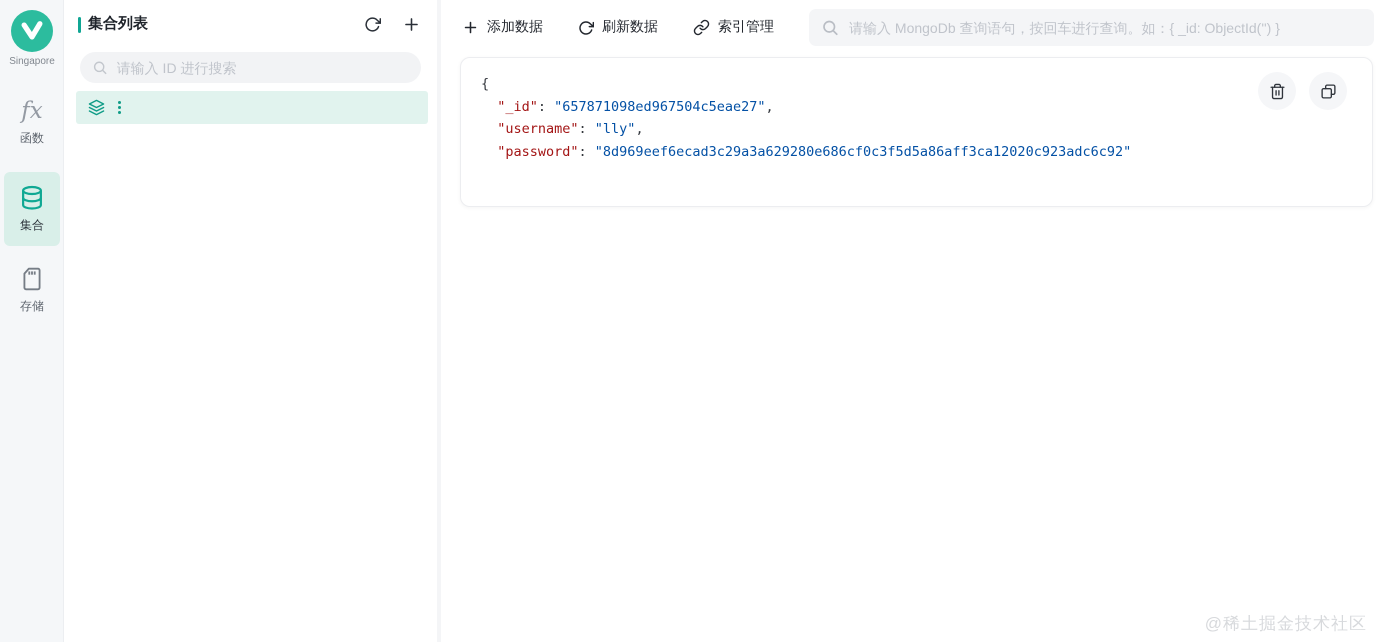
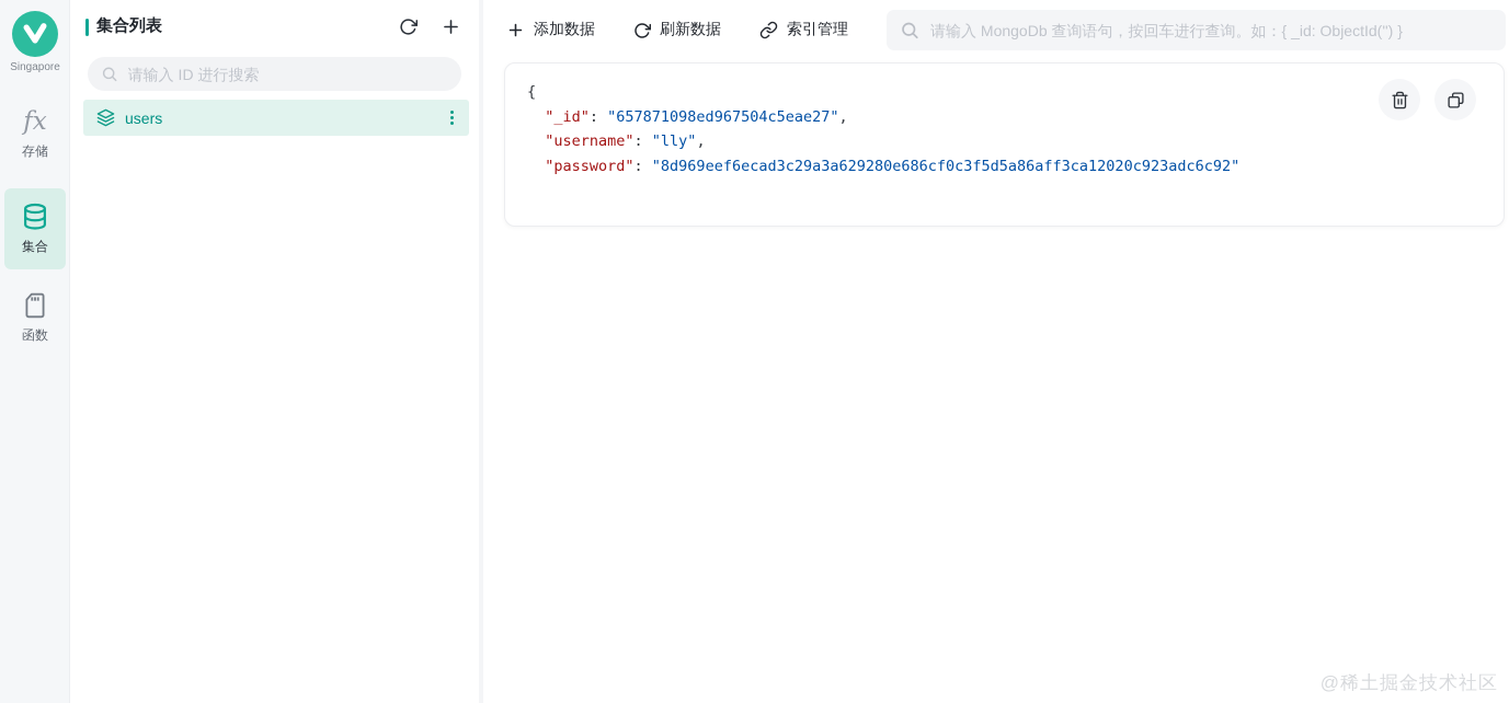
  Singapore
  fx
- 函数
+ 存储
  集合
- 存储
+ 函数
  集合列表
  请输入 ID 进行搜索
+ users
  添加数据
  刷新数据
  索引管理
  请输入 MongoDb 查询语句，按回车进行查询。如：{ _id: ObjectId('') }
  {
  "_id": "657871098ed967504c5eae27",
  "username": "lly",
  "password": "8d969eef6ecad3c29a3a629280e686cf0c3f5d5a86aff3ca12020c923adc6c92"
  @稀土掘金技术社区
